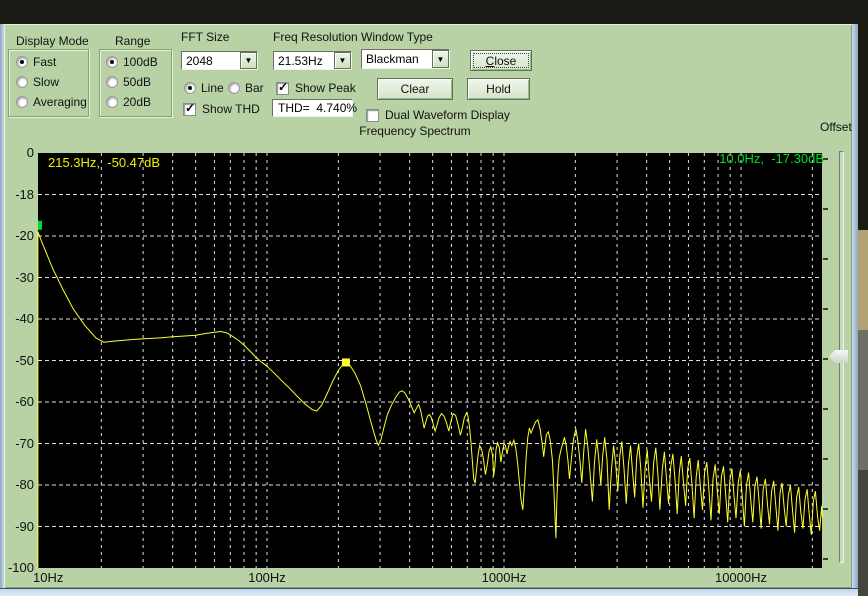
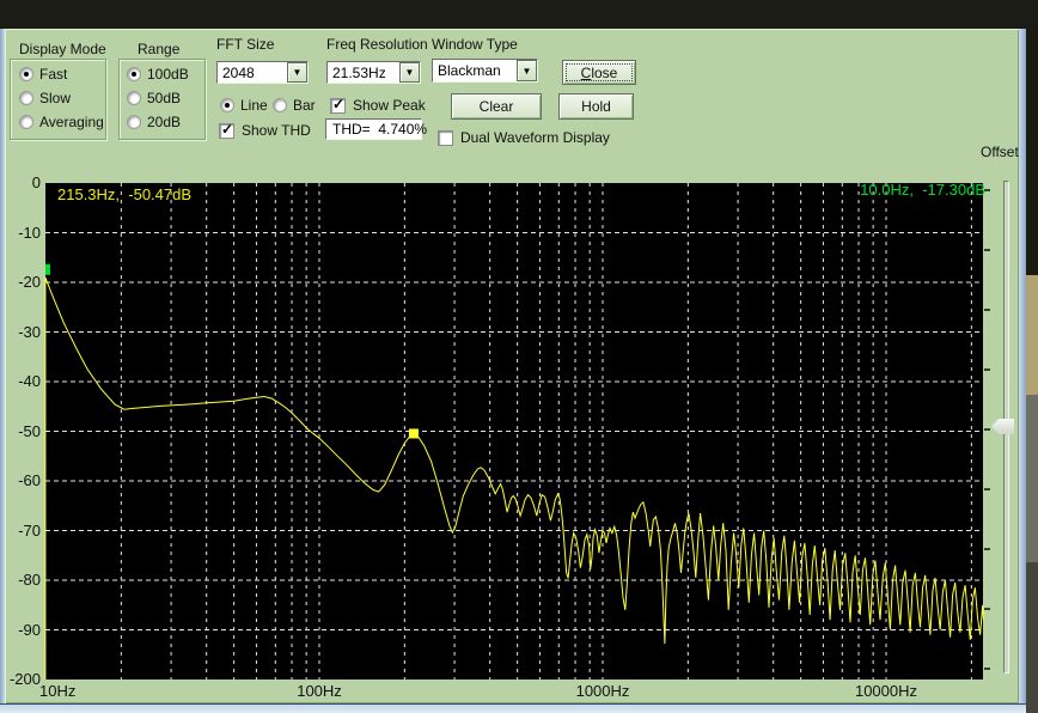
  Display Mode
  Fast
  Slow
  Averaging
  Range
  100dB
  50dB
  20dB
  FFT Size
  2048
  ▼
  Line
  Bar
  Show THD
  Freq Resolution
  21.53Hz
  ▼
  Show Peak
  THD= 4.740%
  Window Type
  Blackman
  ▼
  Close
  Clear
  Hold
  Dual Waveform Display
- Frequency Spectrum
  215.3Hz, -50.47dB
  10.0Hz, -17.30dB
  0
- -18
+ -10
  -20
  -30
  -40
  -50
  -60
  -70
  -80
  -90
- -100
+ -200
  10Hz
  100Hz
  1000Hz
  10000Hz
  Offset
